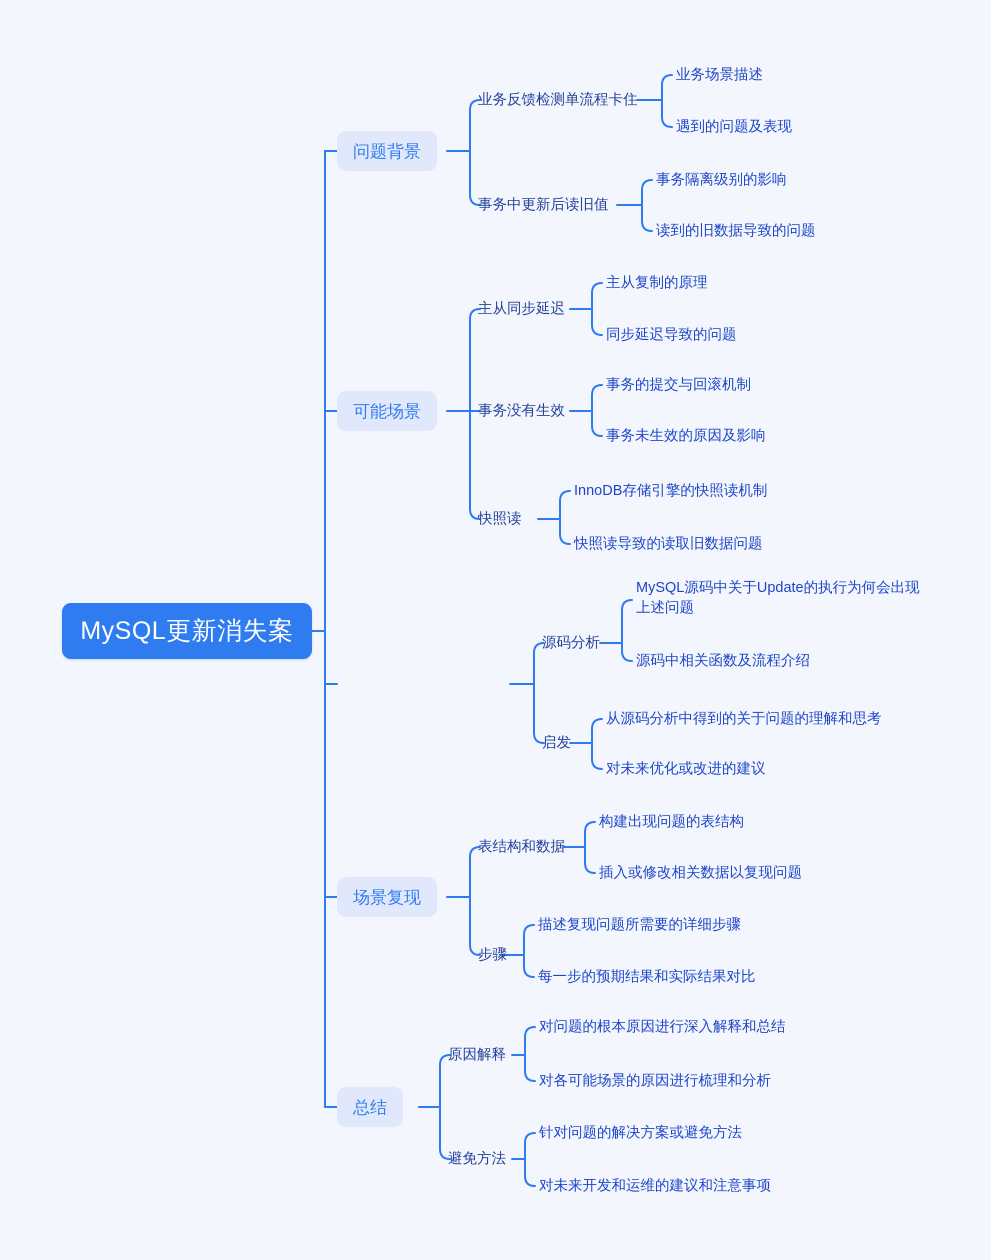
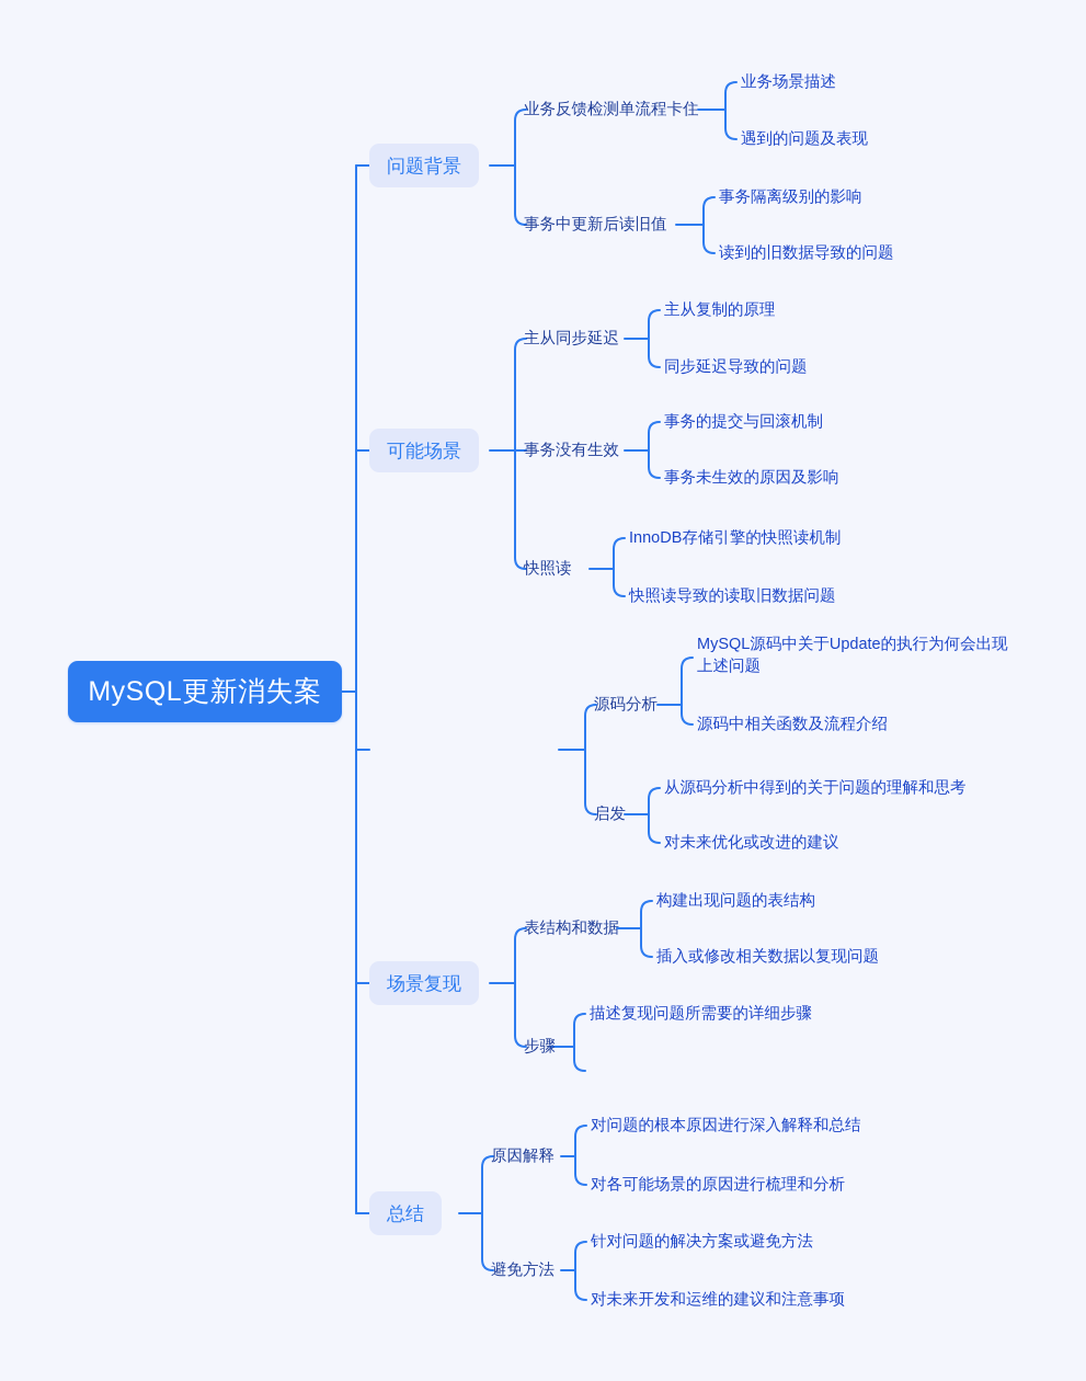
  MySQL更新消失案
  问题背景
  可能场景
  场景复现
  总结
  业务反馈检测单流程卡住
  事务中更新后读旧值
  主从同步延迟
  事务没有生效
  快照读
  源码分析
  启发
  表结构和数据
  步骤
  原因解释
  避免方法
  业务场景描述
  遇到的问题及表现
  事务隔离级别的影响
  读到的旧数据导致的问题
  主从复制的原理
  同步延迟导致的问题
  事务的提交与回滚机制
  事务未生效的原因及影响
  InnoDB存储引擎的快照读机制
  快照读导致的读取旧数据问题
  MySQL源码中关于Update的执行为何会出现
  上述问题
  源码中相关函数及流程介绍
  从源码分析中得到的关于问题的理解和思考
  对未来优化或改进的建议
  构建出现问题的表结构
  插入或修改相关数据以复现问题
  描述复现问题所需要的详细步骤
- 每一步的预期结果和实际结果对比
  对问题的根本原因进行深入解释和总结
  对各可能场景的原因进行梳理和分析
  针对问题的解决方案或避免方法
  对未来开发和运维的建议和注意事项
